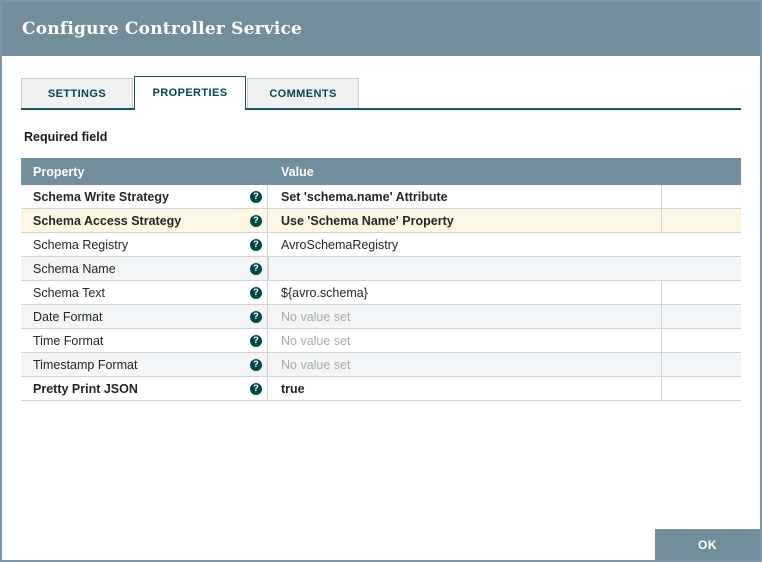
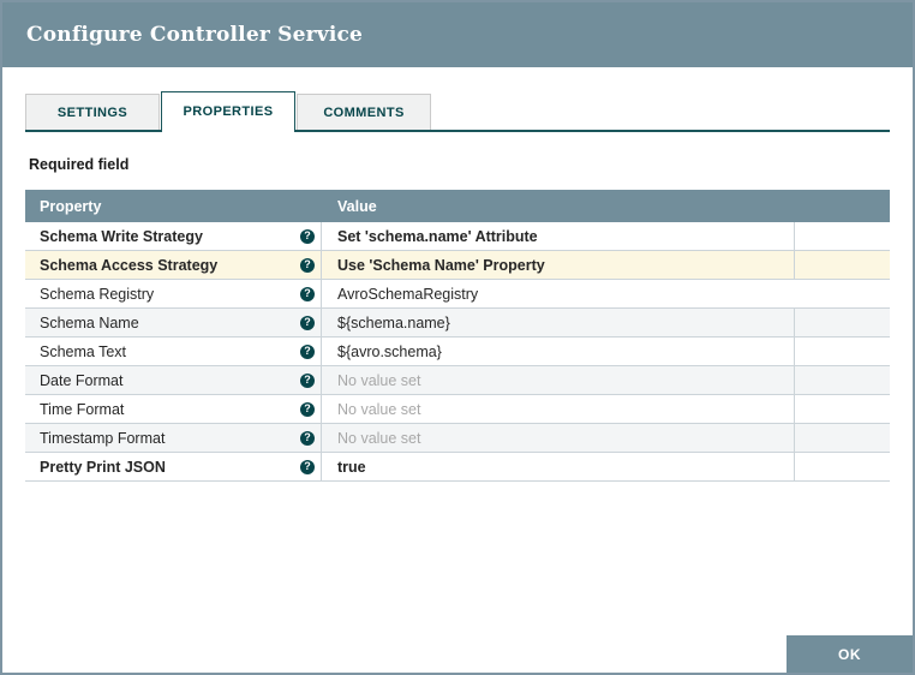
  Configure Controller Service
  SETTINGS
  PROPERTIES
  COMMENTS
  Required field
  Property
  Value
  Schema Write Strategy
  ?
  Set 'schema.name' Attribute
  Schema Access Strategy
  ?
  Use 'Schema Name' Property
  Schema Registry
  ?
  AvroSchemaRegistry
  Schema Name
  ?
+ ${schema.name}
  Schema Text
  ?
  ${avro.schema}
  Date Format
  ?
  No value set
  Time Format
  ?
  No value set
  Timestamp Format
  ?
  No value set
  Pretty Print JSON
  ?
  true
  OK
